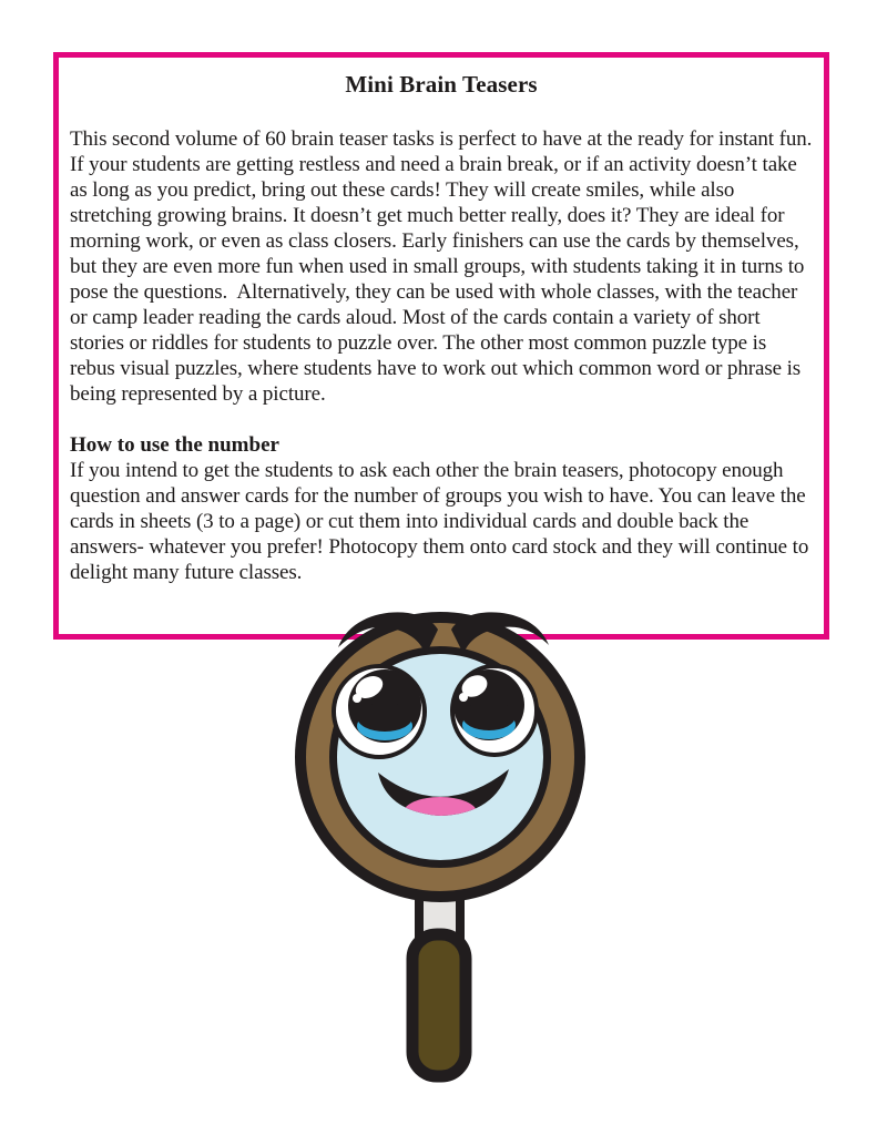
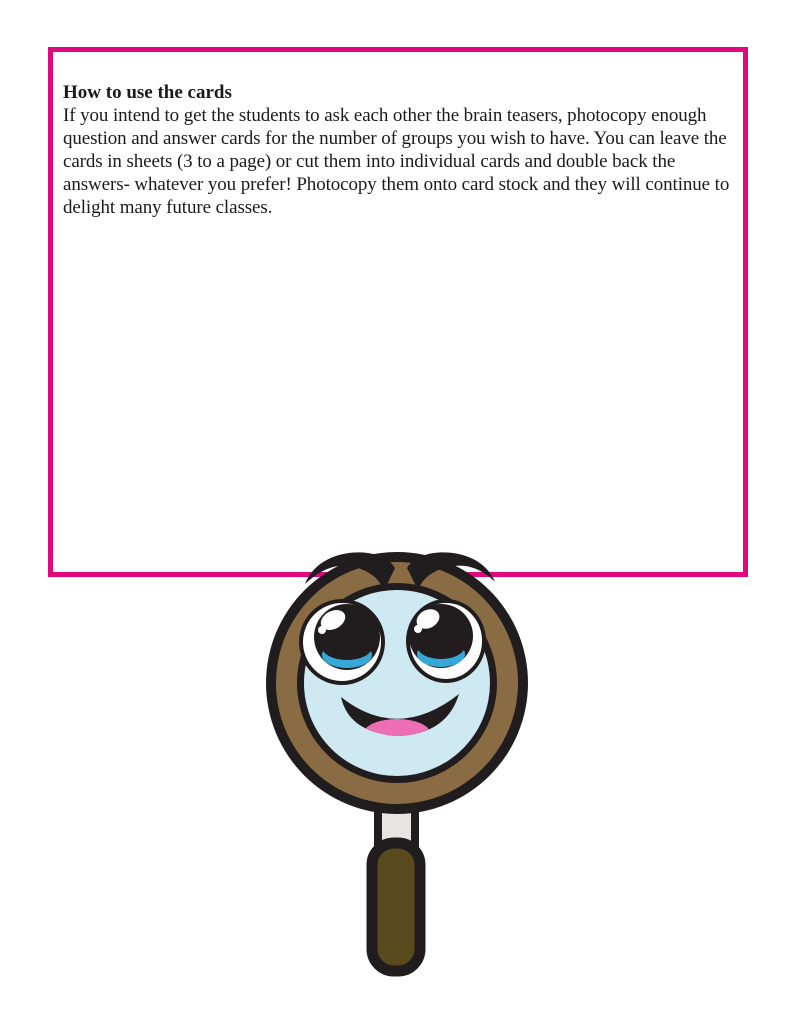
- Mini Brain Teasers
- This second volume of 60 brain teaser tasks is perfect to have at the ready for instant fun. If your students are getting restless and need a brain break, or if an activity doesn’t take as long as you predict, bring out these cards! They will create smiles, while also stretching growing brains. It doesn’t get much better really, does it? They are ideal for morning work, or even as class closers. Early finishers can use the cards by themselves, but they are even more fun when used in small groups, with students taking it in turns to pose the questions. Alternatively, they can be used with whole classes, with the teacher or camp leader reading the cards aloud. Most of the cards contain a variety of short stories or riddles for students to puzzle over. The other most common puzzle type is rebus visual puzzles, where students have to work out which common word or phrase is being represented by a picture.
- How to use the number
+ How to use the cards
  If you intend to get the students to ask each other the brain teasers, photocopy enough question and answer cards for the number of groups you wish to have. You can leave the cards in sheets (3 to a page) or cut them into individual cards and double back the answers- whatever you prefer! Photocopy them onto card stock and they will continue to delight many future classes.
